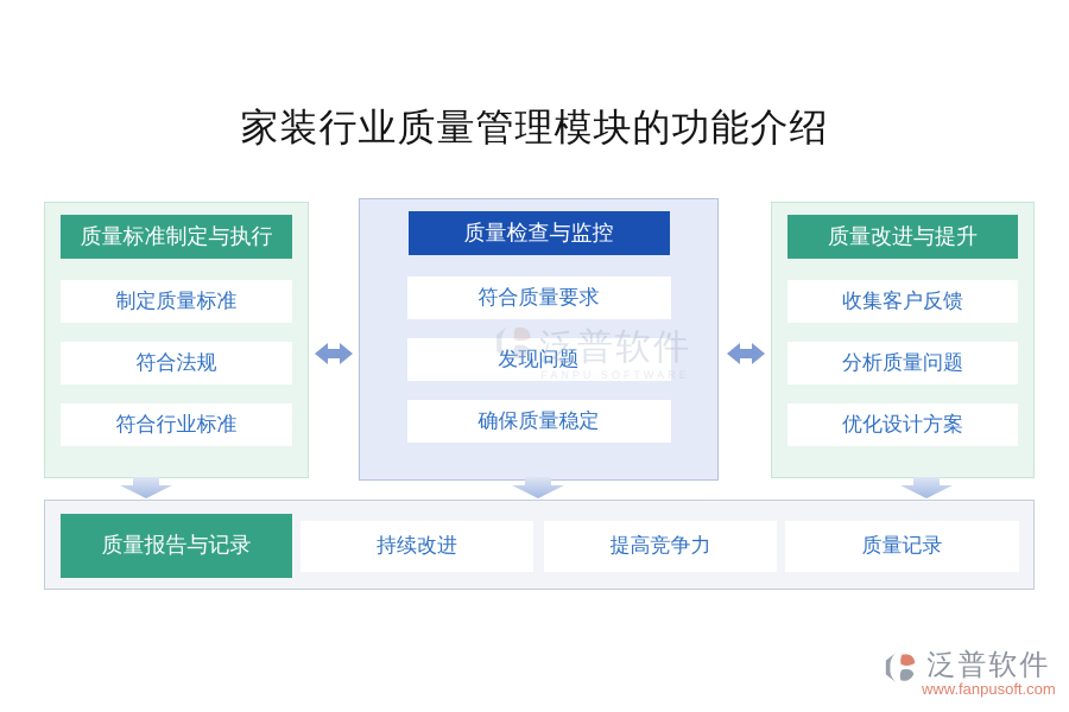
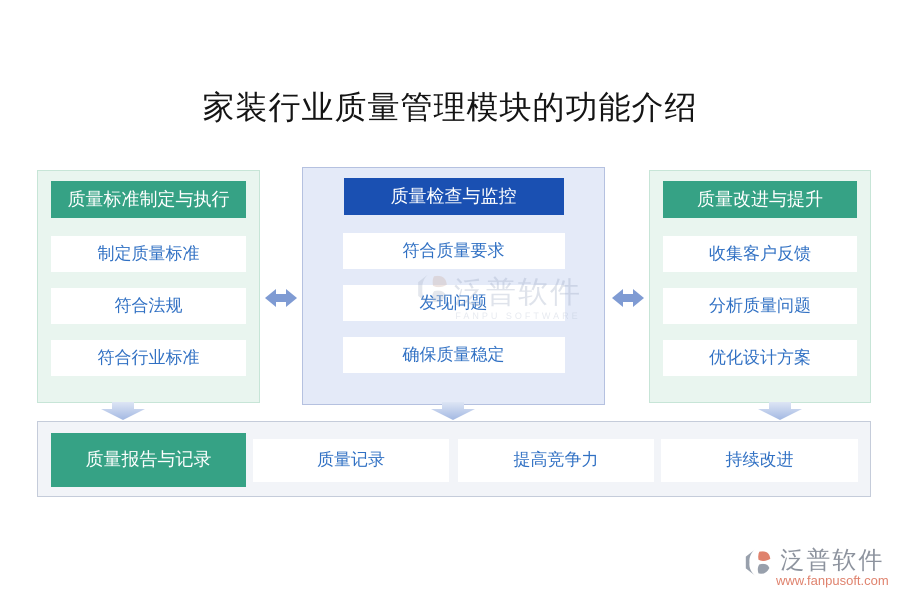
  家装行业质量管理模块的功能介绍
  质量标准制定与执行
  制定质量标准
  符合法规
  符合行业标准
  质量检查与监控
  符合质量要求
  发现问题
  确保质量稳定
  质量改进与提升
  收集客户反馈
  分析质量问题
  优化设计方案
  质量报告与记录
- 持续改进
+ 质量记录
  提高竞争力
- 质量记录
+ 持续改进
  泛普软件
  FANPU SOFTWARE
  泛普软件
  www.fanpusoft.com
